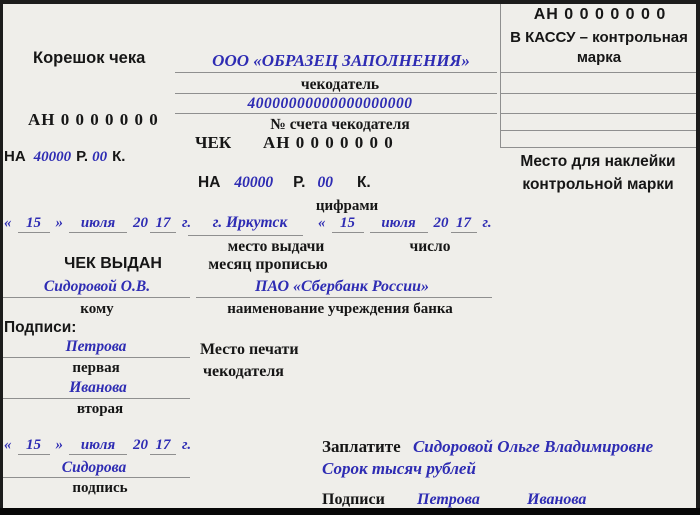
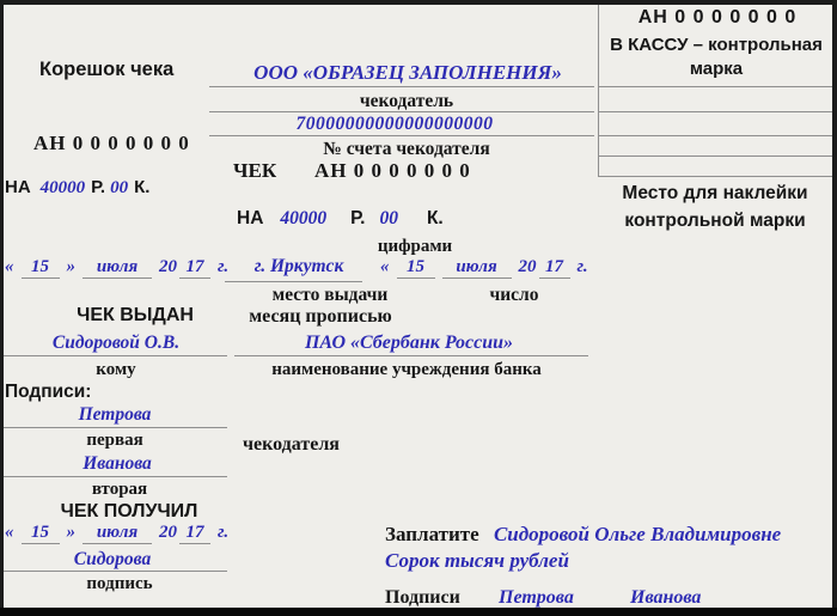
  Корешок чека
  АН 0 0 0 0 0 0 0
  НА
  40000
  Р.
  00
  К.
  «
  15
  »
  июля
  20
  17
  г.
  ЧЕК ВЫДАН
  Сидоровой О.В.
  кому
  Подписи:
  Петрова
  первая
  Иванова
  вторая
+ ЧЕК ПОЛУЧИЛ
  «
  15
  »
  июля
  20
  17
  г.
  Сидорова
  подпись
  ООО «ОБРАЗЕЦ ЗАПОЛНЕНИЯ»
  чекодатель
- 40000000000000000000
+ 70000000000000000000
  № счета чекодателя
  ЧЕК
  АН 0 0 0 0 0 0 0
  НА
  40000
  Р.
  00
  К.
  цифрами
  г. Иркутск
  место выдачи
  «
  15
  июля
  20
  17
  г.
  число
  месяц прописью
  ПАО «Сбербанк России»
  наименование учреждения банка
- Место печати
  чекодателя
  Заплатите Сидоровой Ольге Владимировне
  Сорок тысяч рублей
  Подписи
  Петрова
  Иванова
  АН 0 0 0 0 0 0 0
  В КАССУ – контрольная марка
  Место для наклейки
  контрольной марки
